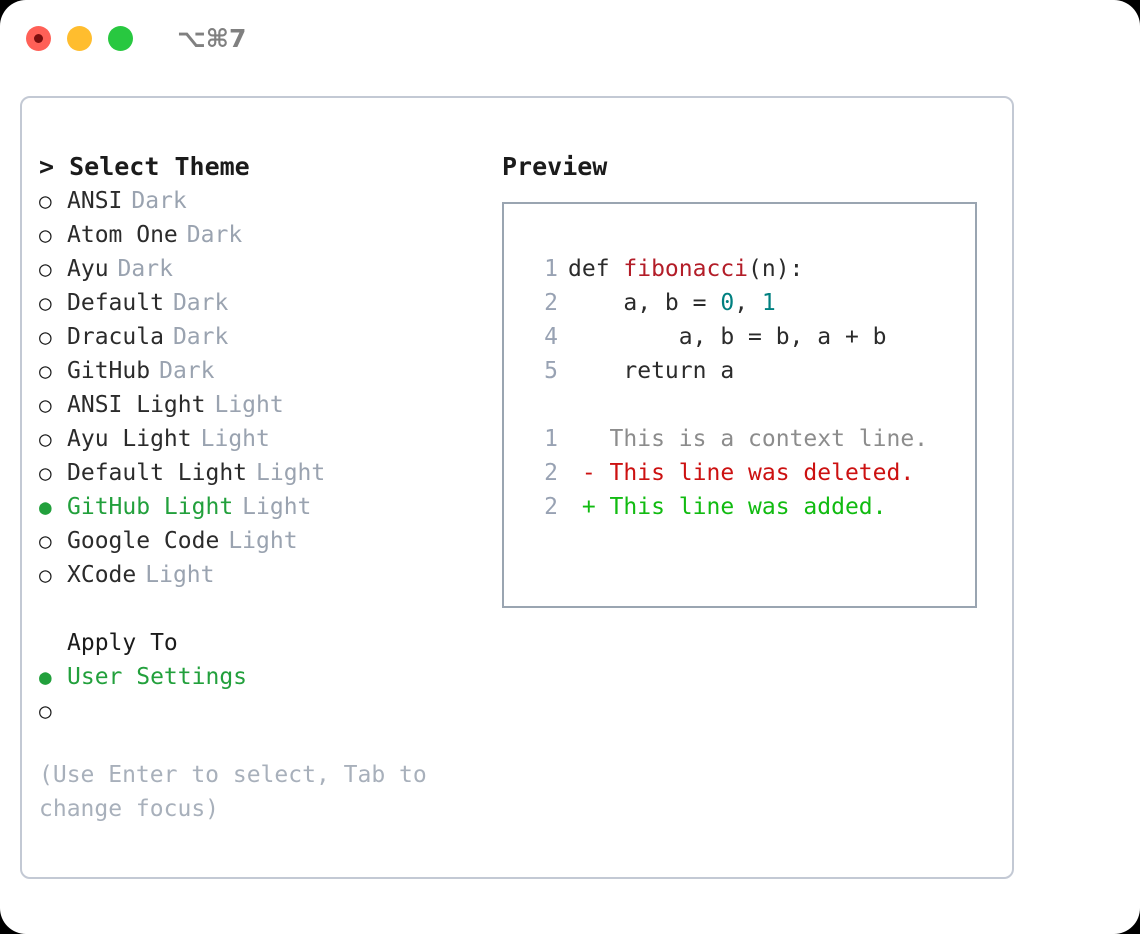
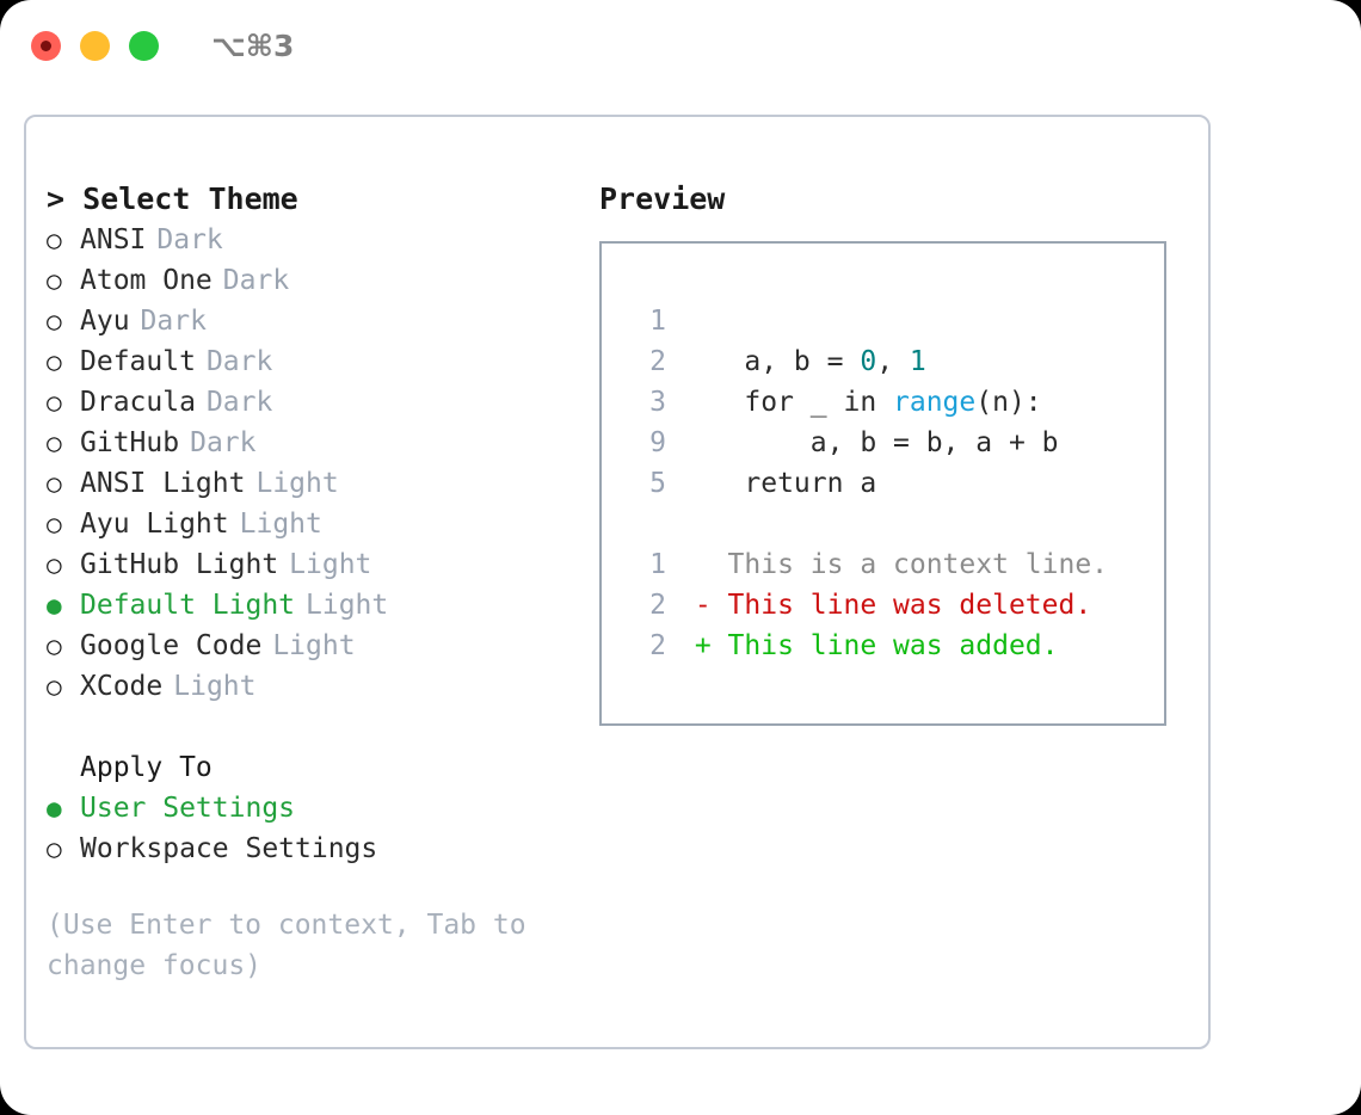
- ⌥⌘7
+ ⌥⌘3
  > Select Theme
  ○
  ANSI
  Dark
  ○
  Atom One
  Dark
  ○
  Ayu
  Dark
  ○
  Default
  Dark
  ○
  Dracula
  Dark
  ○
  GitHub
  Dark
  ○
  ANSI Light
  Light
  ○
  Ayu Light
  Light
  ○
- Default Light
+ GitHub Light
  Light
  ●
- GitHub Light
+ Default Light
  Light
  ○
  Google Code
  Light
  ○
  XCode
  Light
  Apply To
  ●
  User Settings
  ○
+ Workspace Settings
- (Use Enter to select, Tab to change focus)
+ (Use Enter to context, Tab to change focus)
  Preview
  1
- def fibonacci(n):
  2
  a, b = 0, 1
+ 3
+ for _ in range(n):
- 4
+ 9
  a, b = b, a + b
  5
  return a
  1
  This is a context line.
  2
  - This line was deleted.
  2
  + This line was added.
